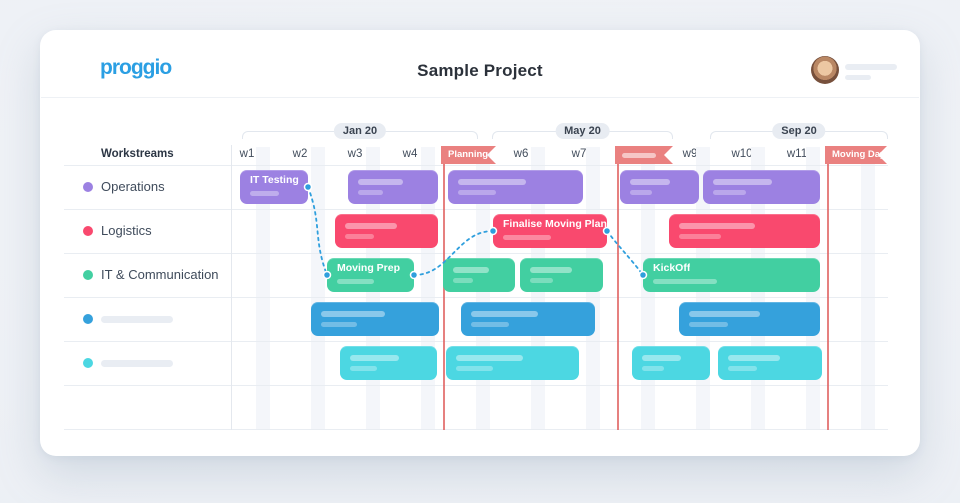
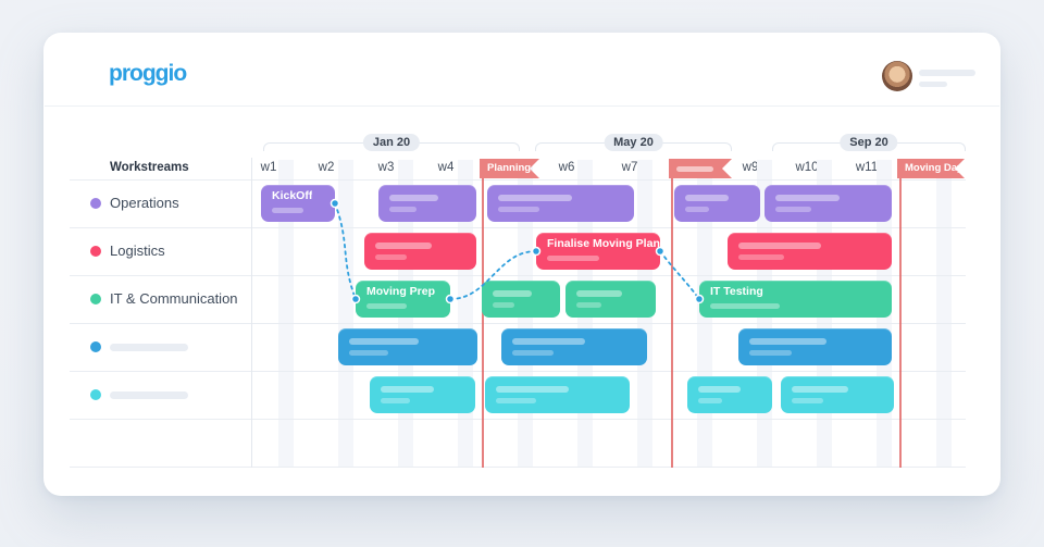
  proggio
- Sample Project
  Workstreams
  Jan 20
  May 20
  Sep 20
  w1
  w2
  w3
  w4
  w6
  w7
  w9
  w10
  w11
  Planning
  Moving Da
  Operations
  Logistics
  IT & Communication
- IT Testing
+ KickOff
  Finalise Moving Plan
  Moving Prep
- KickOff
+ IT Testing
